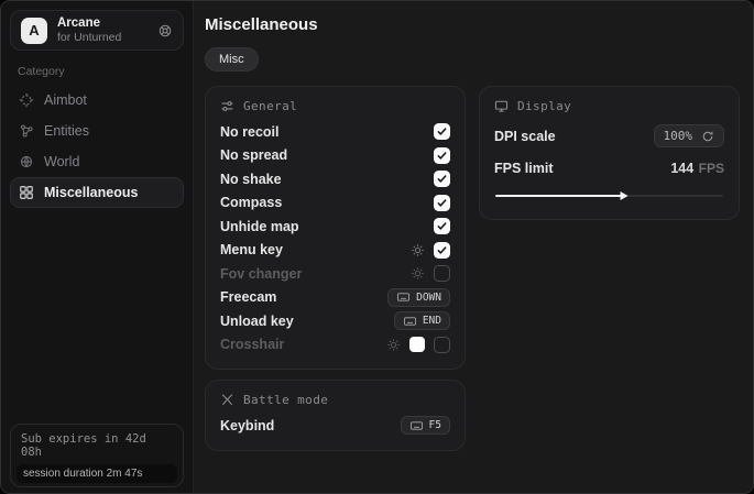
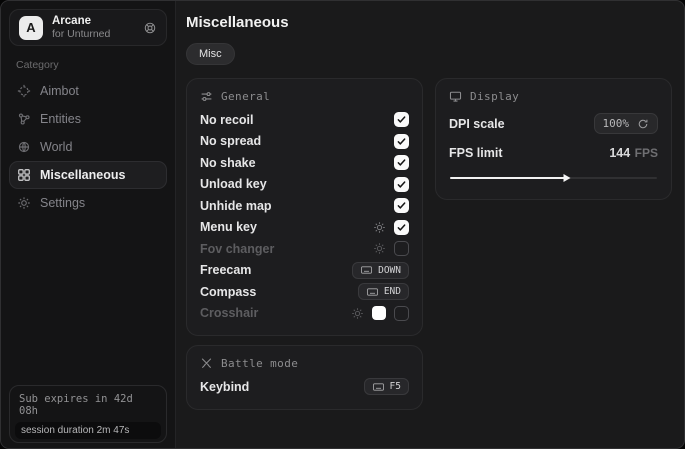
  A
  Arcane
  for Unturned
  Category
  Aimbot
  Entities
  World
  Miscellaneous
+ Settings
  Sub expires in 42d 08h
  session duration 2m 47s
  Miscellaneous
  Misc
  General
  No recoil
  No spread
  No shake
- Compass
+ Unload key
  Unhide map
  Menu key
  Fov changer
  Freecam
  DOWN
- Unload key
+ Compass
  END
  Crosshair
  Battle mode
  Keybind
  F5
  Display
  DPI scale
  100%
  FPS limit
  144 FPS
